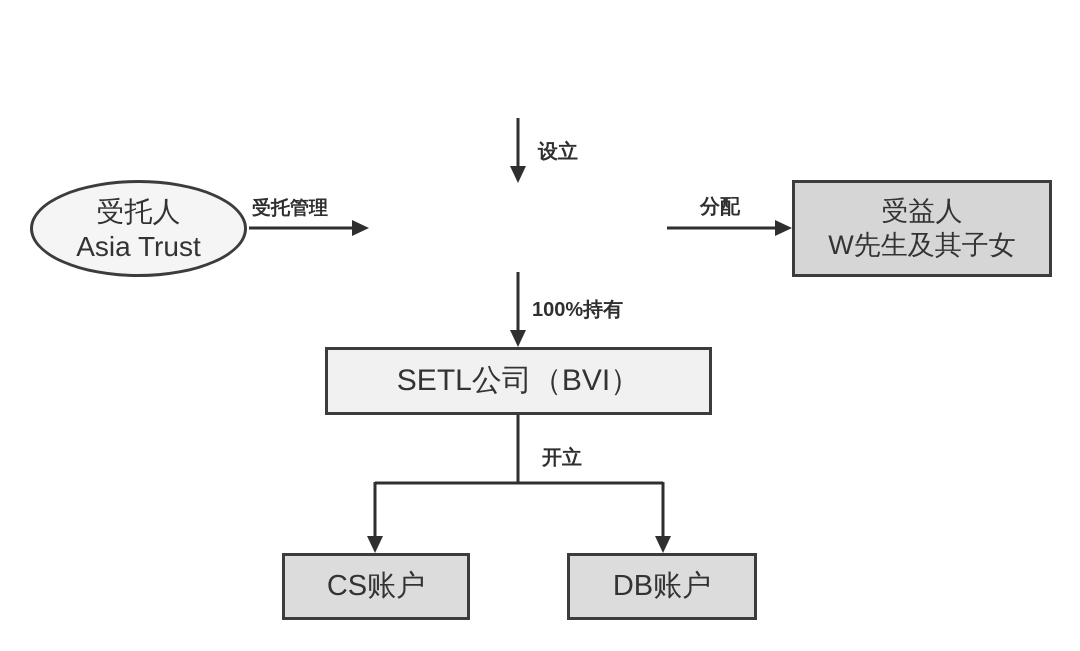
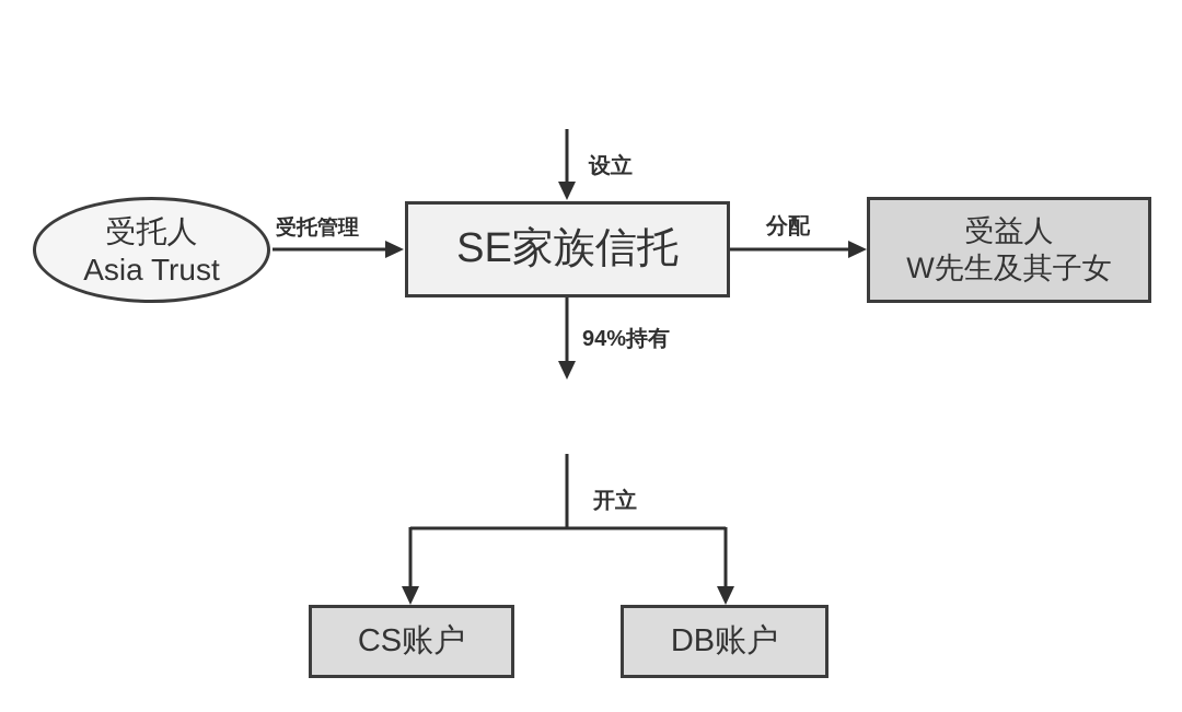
  受托人
  Asia Trust
+ SE家族信托
  受益人
  W先生及其子女
- SETL公司（BVI）
  CS账户
  DB账户
  设立
  受托管理
  分配
- 100%持有
+ 94%持有
  开立
